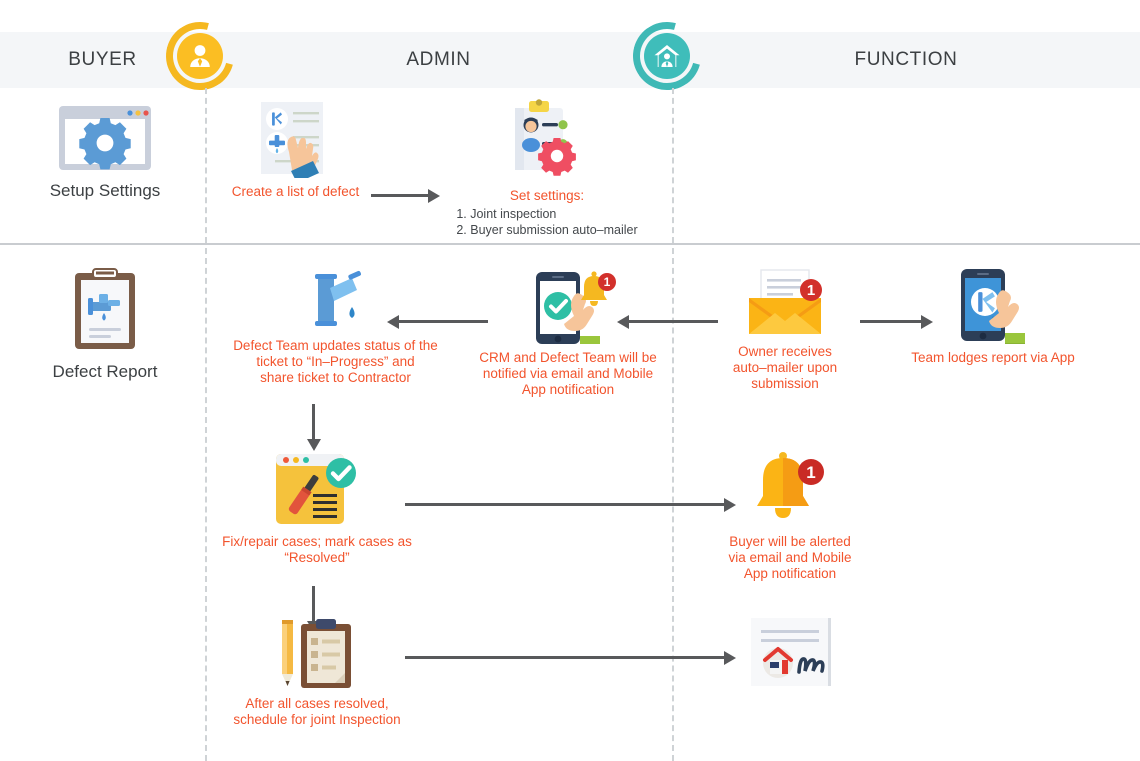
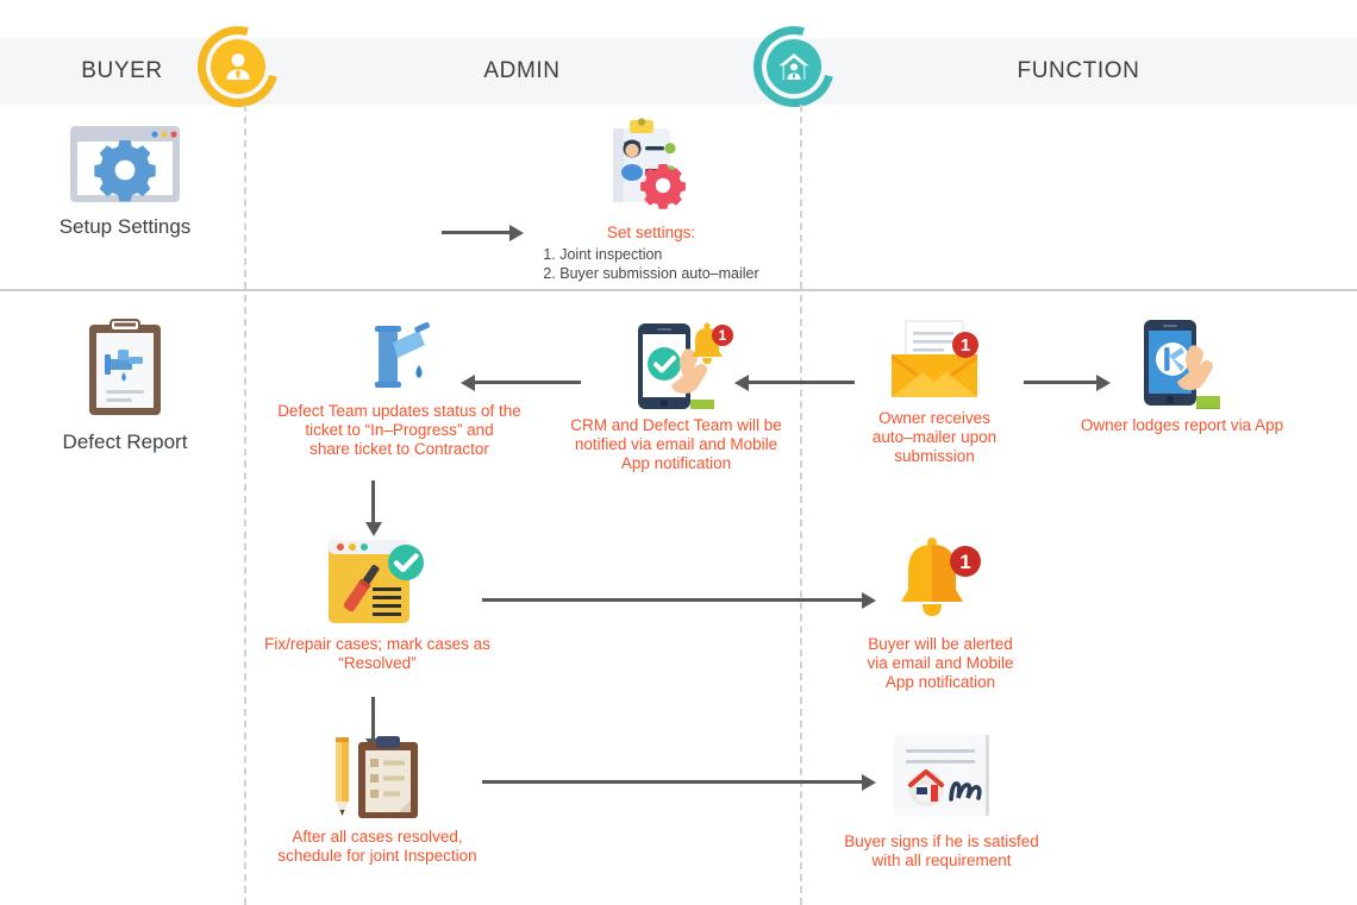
  BUYER
  ADMIN
  FUNCTION
  Setup Settings
- Create a list of defect
  Set settings:
  1. Joint inspection
  2. Buyer submission auto–mailer
  Defect Report
  Defect Team updates status of the
  ticket to “In–Progress” and
  share ticket to Contractor
  1
  CRM and Defect Team will be
  notified via email and Mobile
  App notification
  1
  Owner receives
  auto–mailer upon
  submission
- Team lodges report via App
+ Owner lodges report via App
  Fix/repair cases; mark cases as
  “Resolved”
  1
  Buyer will be alerted
  via email and Mobile
  App notification
  After all cases resolved,
  schedule for joint Inspection
+ Buyer signs if he is satisfed
+ with all requirement
